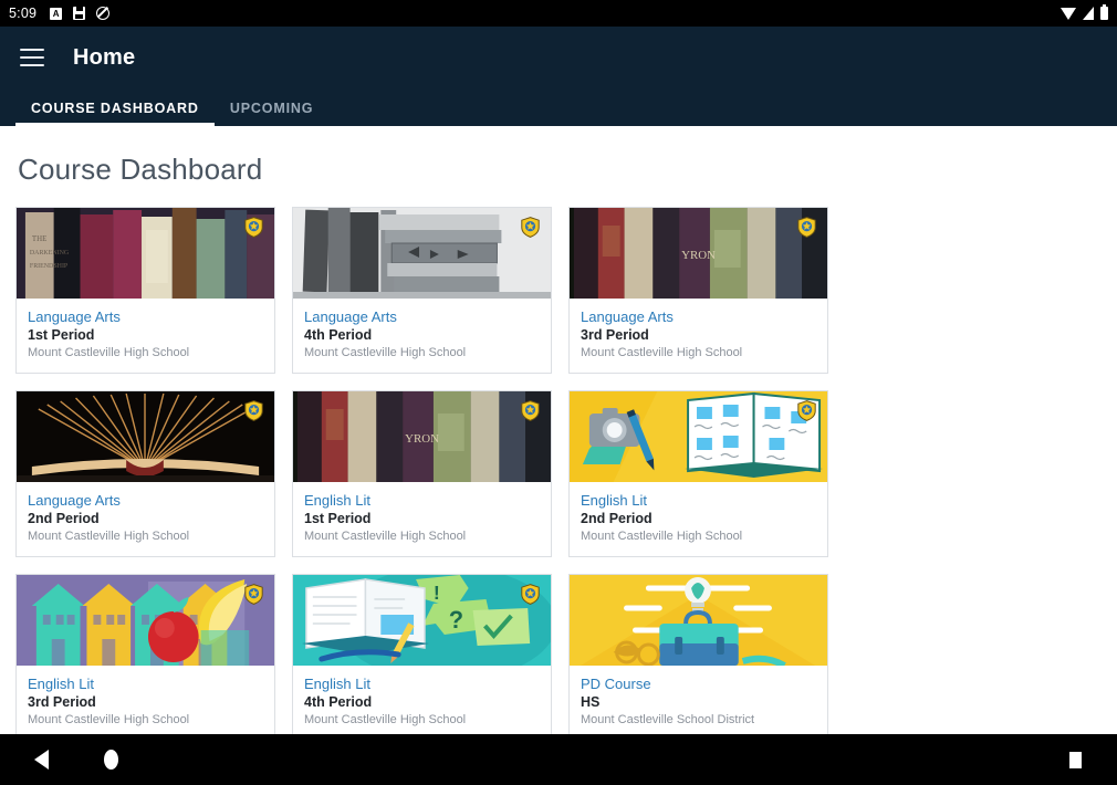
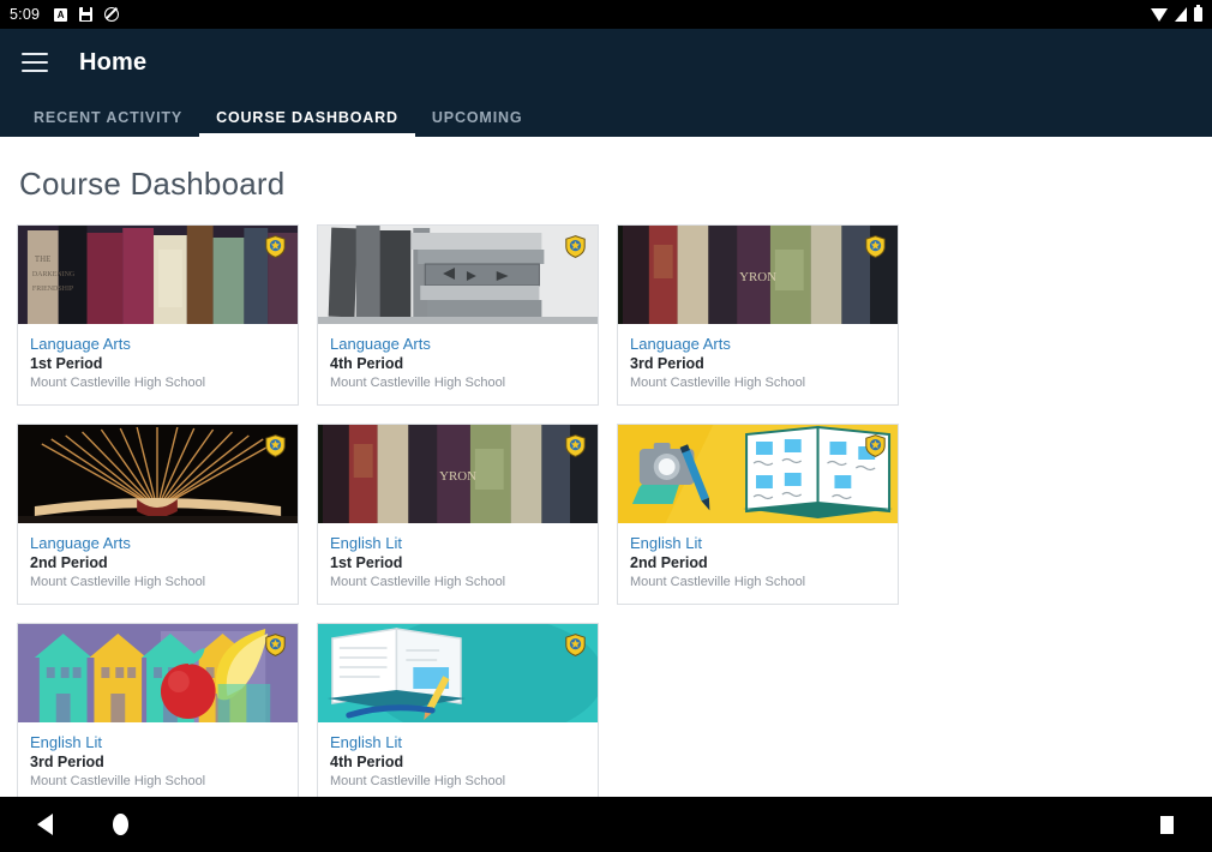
  5:09
  A
  Home
+ RECENT ACTIVITY
  COURSE DASHBOARD
  UPCOMING
  Course Dashboard
  THE
  Language Arts
  1st Period
  Mount Castleville High School
  Language Arts
  4th Period
  Mount Castleville High School
  YRON
  Language Arts
  3rd Period
  Mount Castleville High School
  Language Arts
  2nd Period
  Mount Castleville High School
  YRON
  English Lit
  1st Period
  Mount Castleville High School
  English Lit
  2nd Period
  Mount Castleville High School
  English Lit
  3rd Period
  Mount Castleville High School
- !
- ?
  English Lit
  4th Period
  Mount Castleville High School
- PD Course
- HS
- Mount Castleville School District
